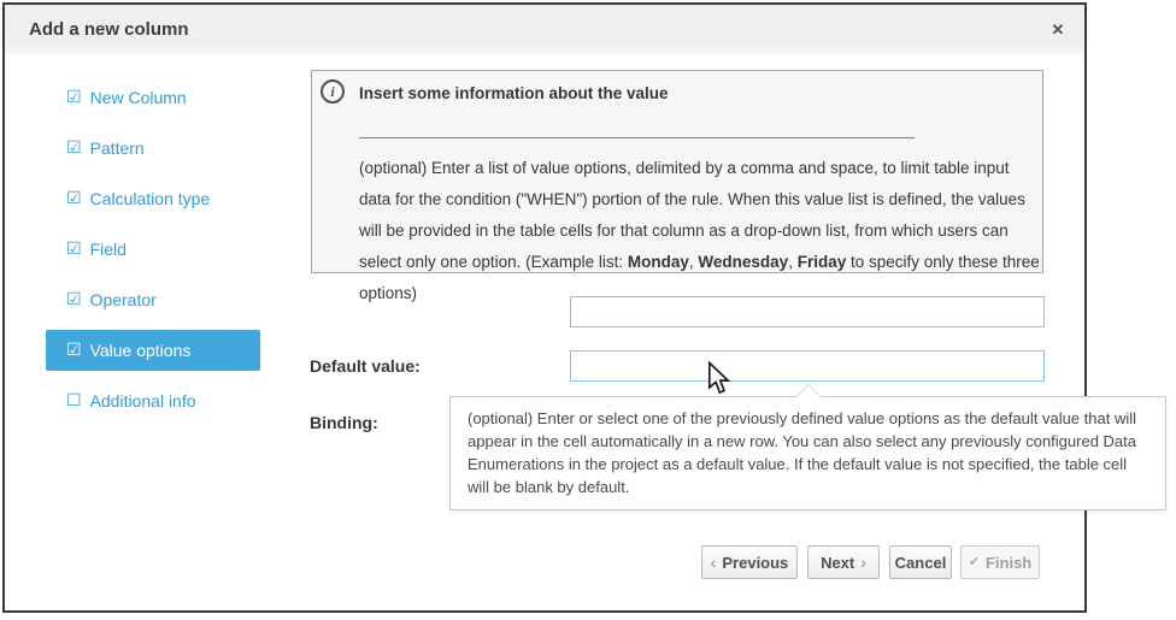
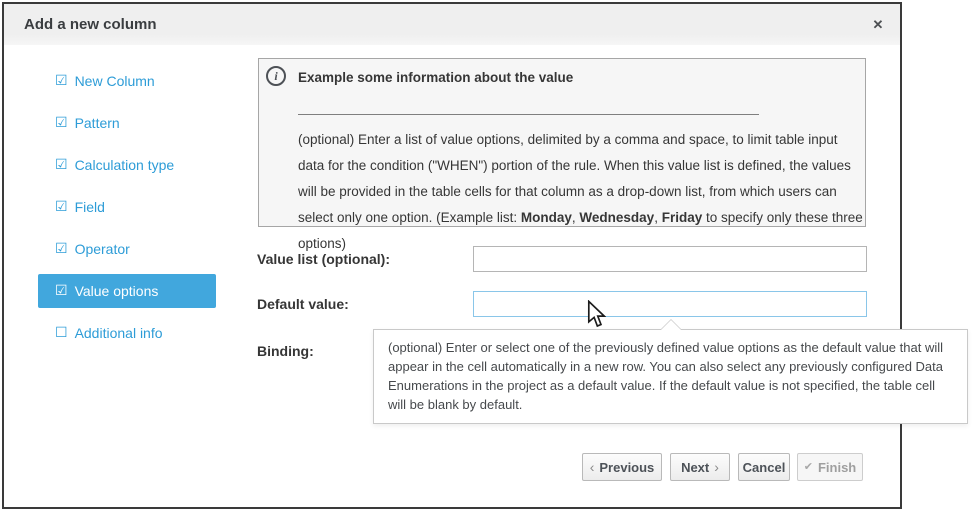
  Add a new column
  ✕
  ☑
  New Column
  ☑
  Pattern
  ☑
  Calculation type
  ☑
  Field
  ☑
  Operator
  ☑
  Value options
  ☐
  Additional info
  i
- Insert some information about the value
+ Example some information about the value
  (optional) Enter a list of value options, delimited by a comma and space, to limit table input data for the condition ("WHEN") portion of the rule. When this value list is defined, the values will be provided in the table cells for that column as a drop-down list, from which users can select only one option. (Example list: Monday, Wednesday, Friday to specify only these three options)
+ Value list (optional):
  Default value:
  Binding:
  (optional) Enter or select one of the previously defined value options as the default value that will appear in the cell automatically in a new row. You can also select any previously configured Data Enumerations in the project as a default value. If the default value is not specified, the table cell will be blank by default.
  ‹
  Previous
  Next
  ›
  Cancel
  ✔
  Finish
